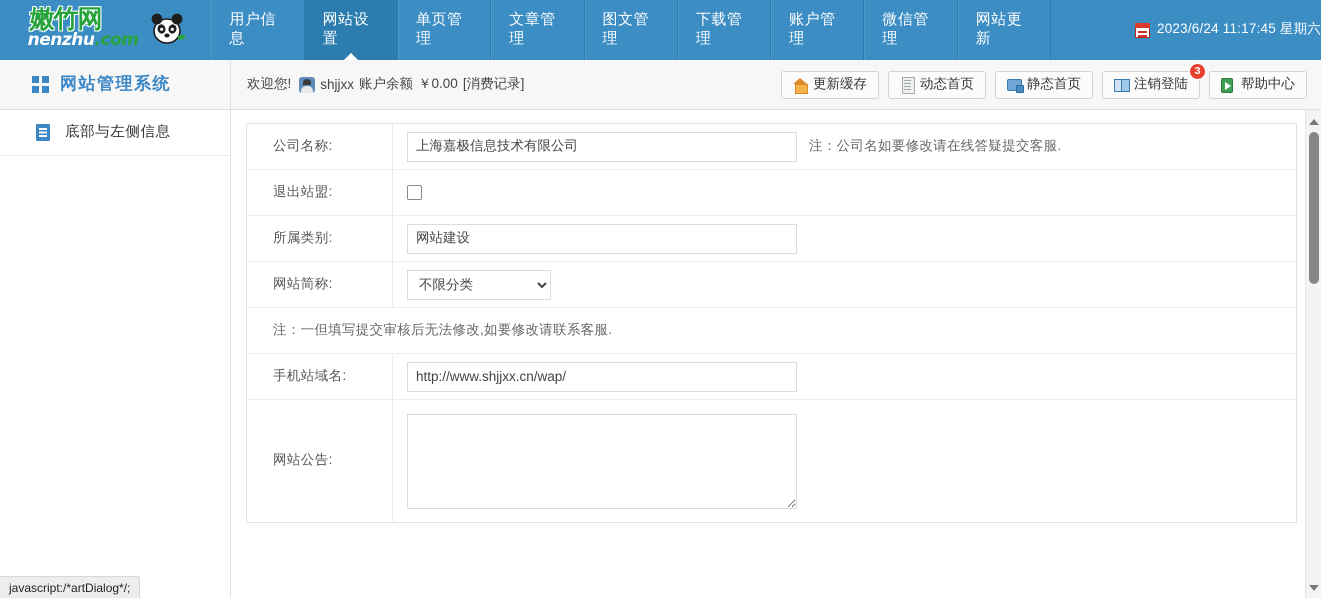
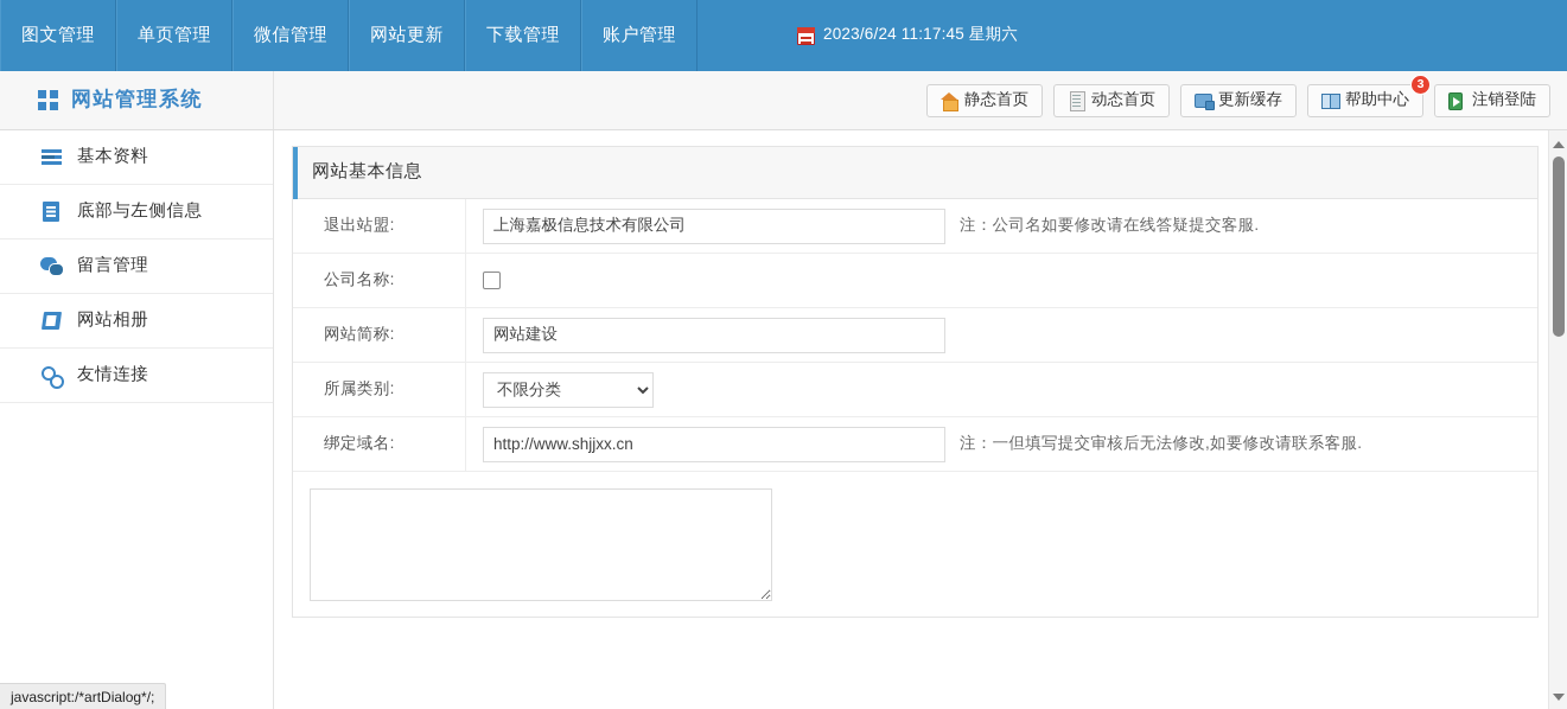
- 嫩竹网
- nenzhu.com
- 用户信息
- 网站设置
- 单页管理
+ 图文管理
- 文章管理
- 图文管理
+ 单页管理
- 下载管理
+ 微信管理
- 账户管理
+ 网站更新
- 微信管理
+ 下载管理
- 网站更新
+ 账户管理
  2023/6/24 11:17:45 星期六
  网站管理系统
- 欢迎您!
- shjjxx
- 账户余额
- ￥0.00
- [消费记录]
- 更新缓存
+ 静态首页
  动态首页
- 静态首页
+ 更新缓存
- 注销登陆
+ 帮助中心
  3
- 帮助中心
+ 注销登陆
+ 基本资料
  底部与左侧信息
+ 留言管理
+ 网站相册
+ 友情连接
+ 网站基本信息
- 公司名称:
+ 退出站盟:
  上海嘉极信息技术有限公司
  注：公司名如要修改请在线答疑提交客服.
- 退出站盟:
+ 公司名称:
- 所属类别:
+ 网站简称:
  网站建设
- 网站简称:
+ 所属类别:
  不限分类
+ 绑定域名:
+ http://www.shjjxx.cn
  注：一但填写提交审核后无法修改,如要修改请联系客服.
- 手机站域名:
- http://www.shjjxx.cn/wap/
- 网站公告:
  javascript:/*artDialog*/;
